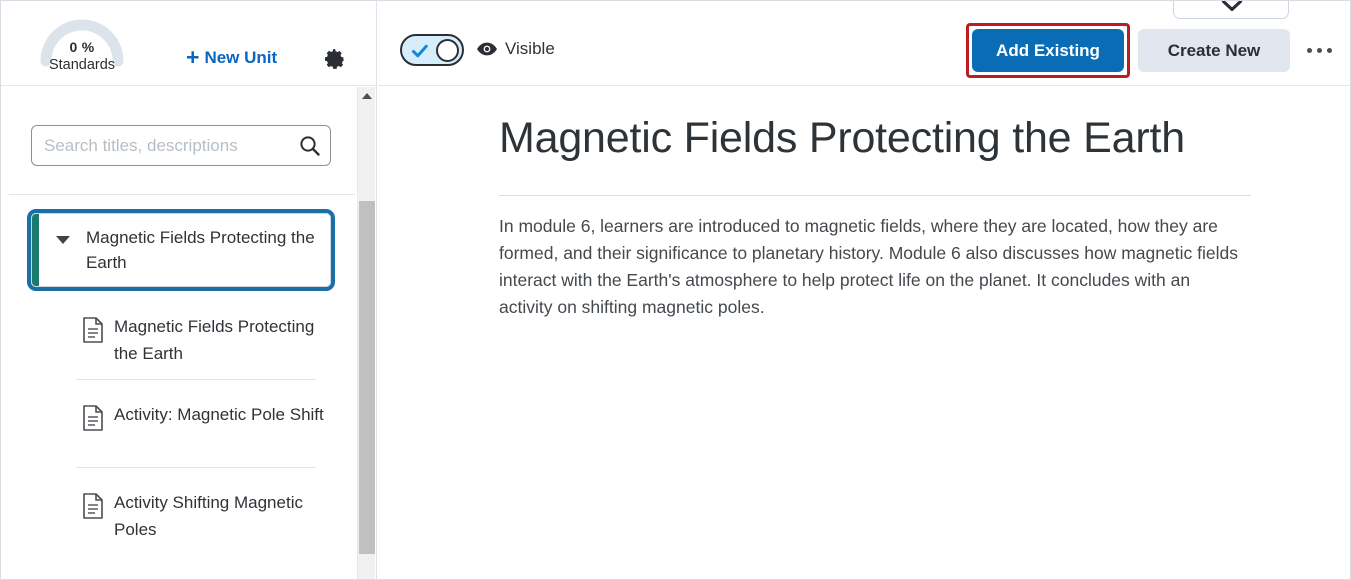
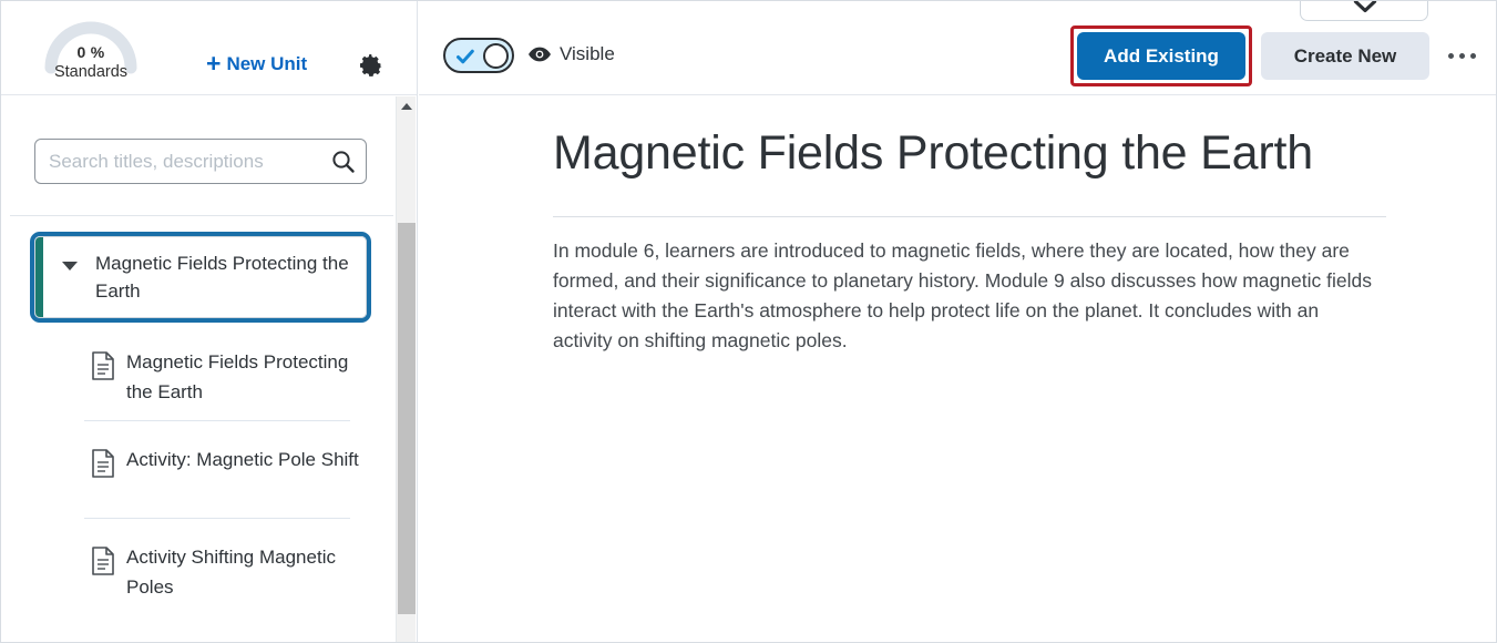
  0 %
  Standards
  +
  New Unit
  Search titles, descriptions
  Magnetic Fields Protecting the Earth
  Magnetic Fields Protecting the Earth
  Activity: Magnetic Pole Shift
  Activity Shifting Magnetic Poles
  Visible
  Add Existing
  Create New
  Magnetic Fields Protecting the Earth
- In module 6, learners are introduced to magnetic fields, where they are located, how they are formed, and their significance to planetary history. Module 6 also discusses how magnetic fields interact with the Earth's atmosphere to help protect life on the planet. It concludes with an activity on shifting magnetic poles.
+ In module 6, learners are introduced to magnetic fields, where they are located, how they are formed, and their significance to planetary history. Module 9 also discusses how magnetic fields interact with the Earth's atmosphere to help protect life on the planet. It concludes with an activity on shifting magnetic poles.
